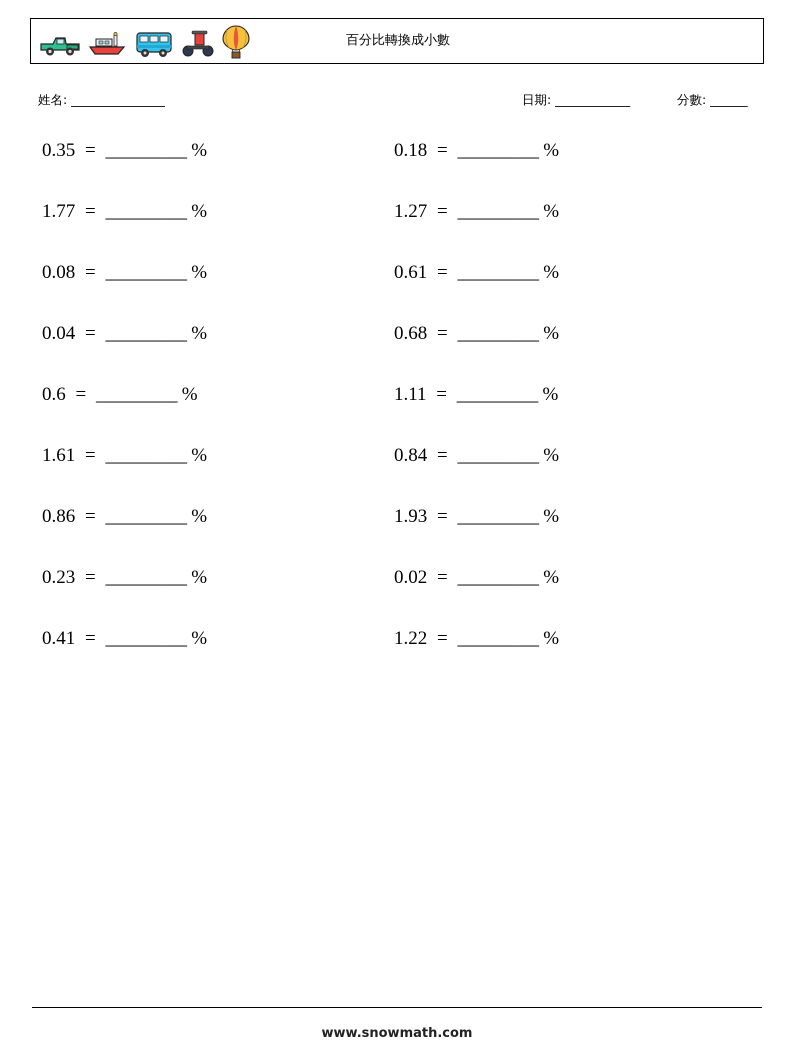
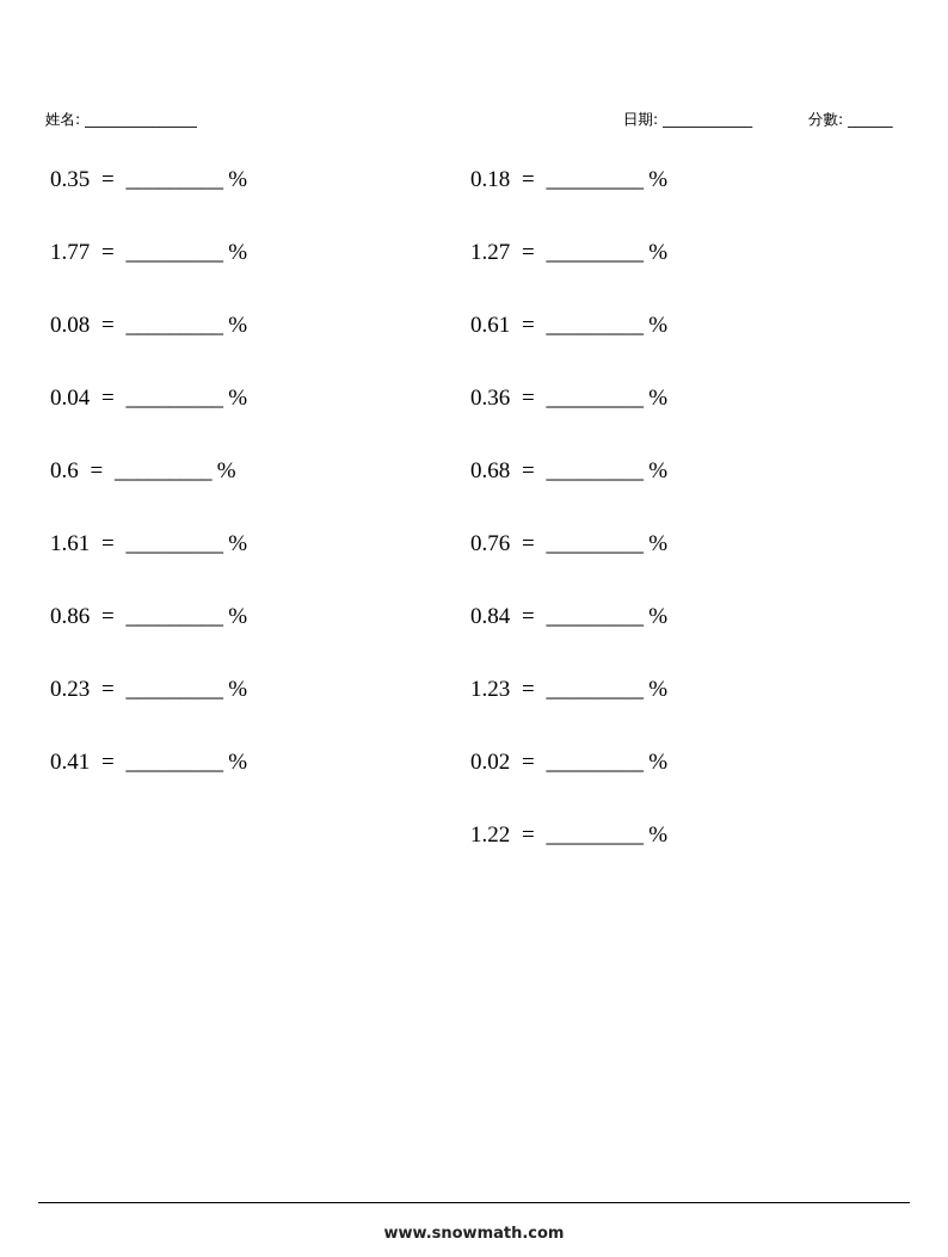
- 百分比轉換成小數
  姓名: _______________
  日期: ____________
  分數: ______
  0.35 = _________ %
  1.77 = _________ %
  0.08 = _________ %
  0.04 = _________ %
  0.6 = _________ %
  1.61 = _________ %
  0.86 = _________ %
  0.23 = _________ %
  0.41 = _________ %
  0.18 = _________ %
  1.27 = _________ %
  0.61 = _________ %
+ 0.36 = _________ %
  0.68 = _________ %
- 1.11 = _________ %
+ 0.76 = _________ %
  0.84 = _________ %
- 1.93 = _________ %
+ 1.23 = _________ %
  0.02 = _________ %
  1.22 = _________ %
  www.snowmath.com
